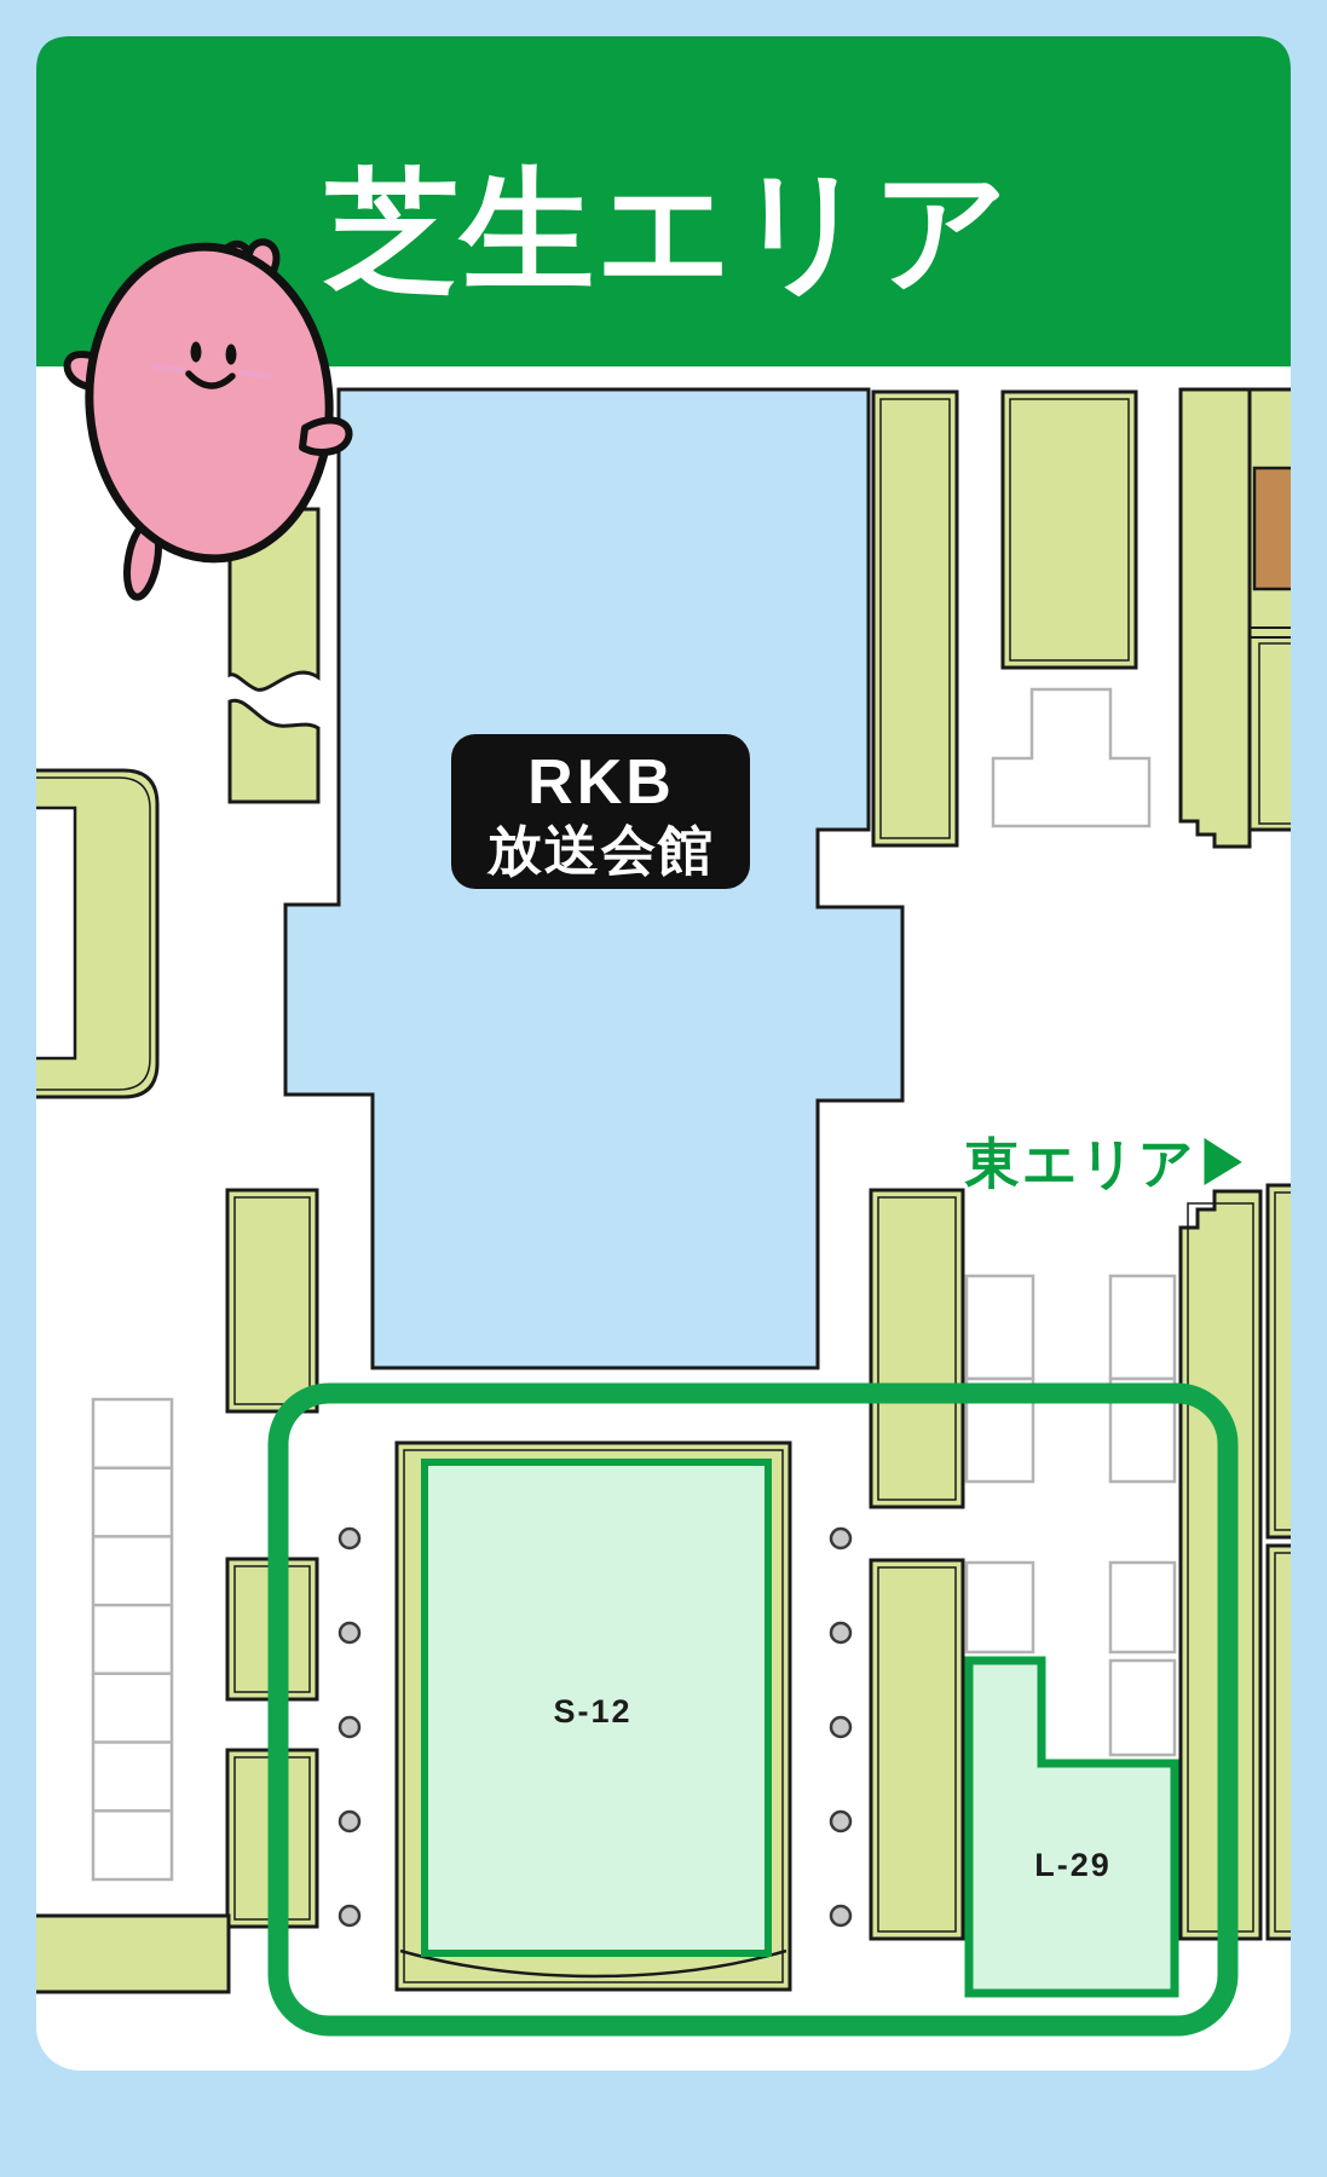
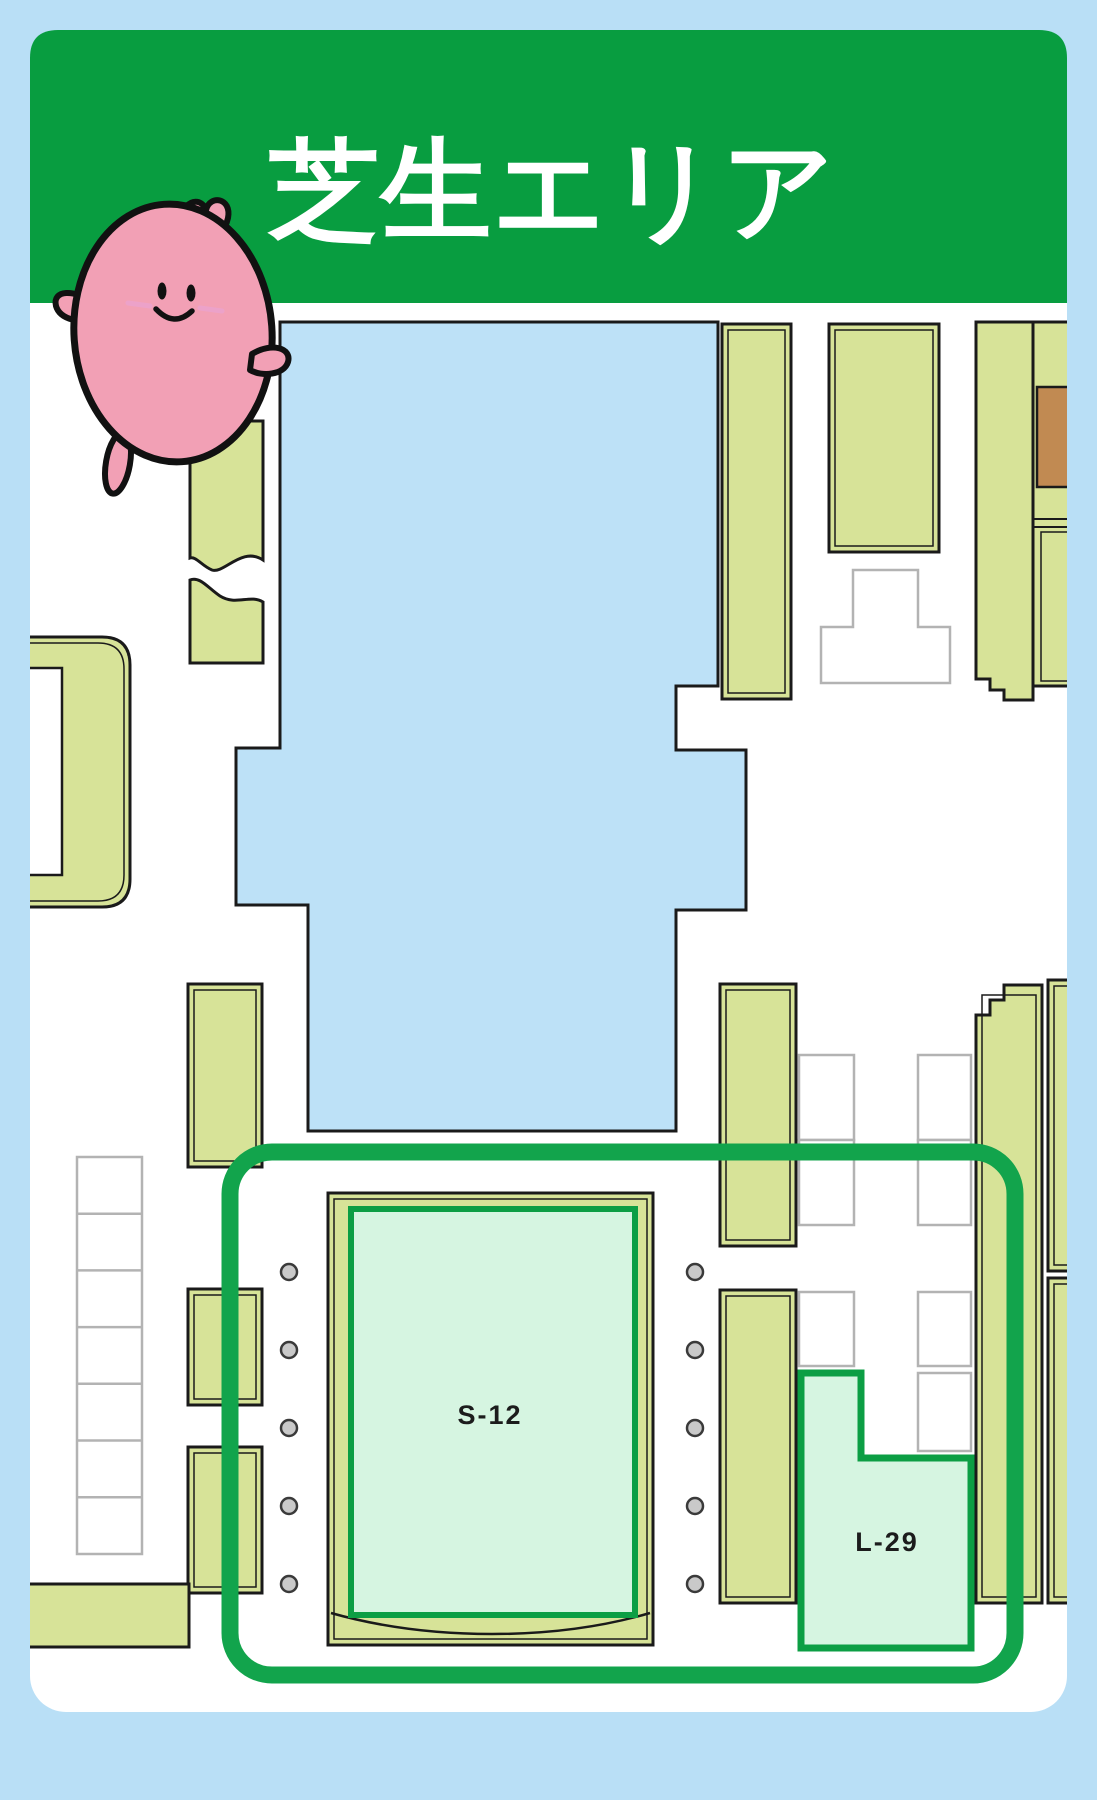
  芝生エリア
- RKB
- 放送会館
- 東エリア▶
  S-12
  L-29
